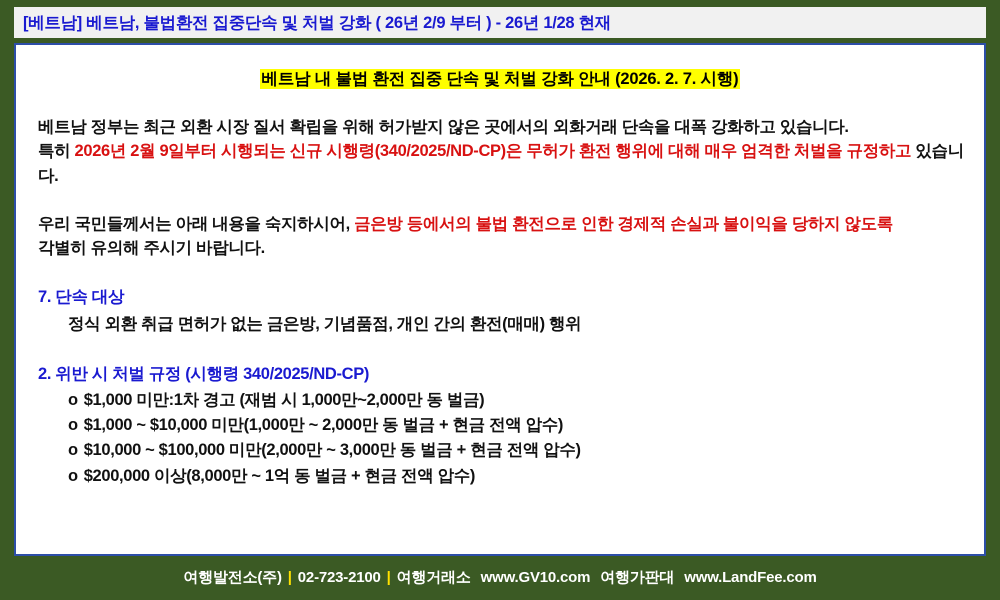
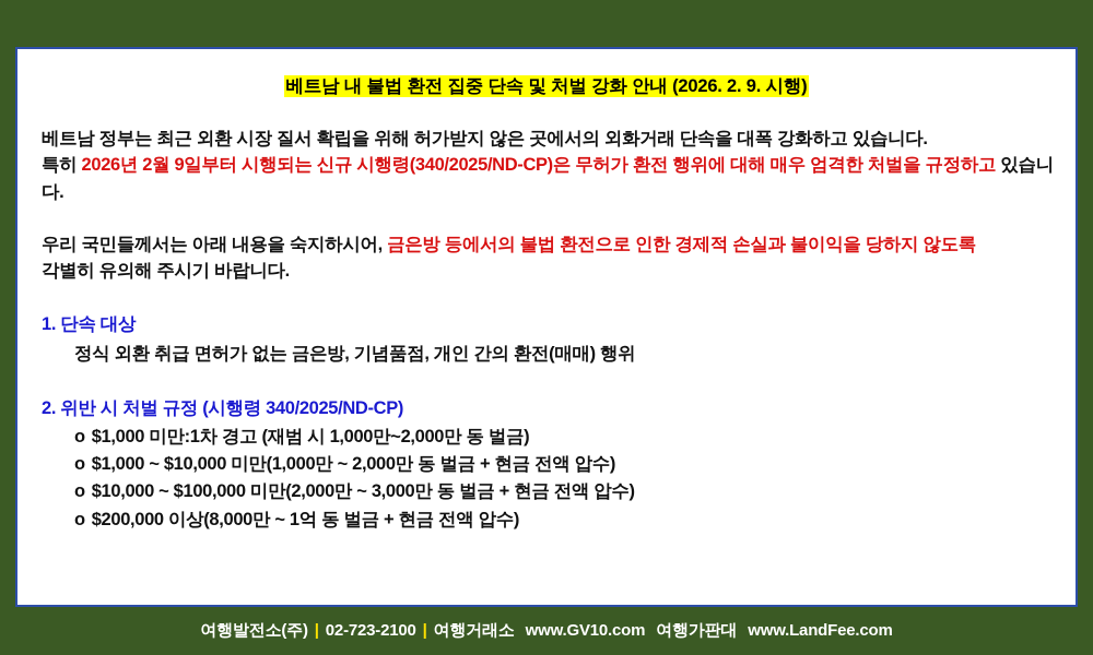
- [베트남] 베트남, 불법환전 집중단속 및 처벌 강화 ( 26년 2/9 부터 ) - 26년 1/28 현재
- 베트남 내 불법 환전 집중 단속 및 처벌 강화 안내 (2026. 2. 7. 시행)
+ 베트남 내 불법 환전 집중 단속 및 처벌 강화 안내 (2026. 2. 9. 시행)
  베트남 정부는 최근 외환 시장 질서 확립을 위해 허가받지 않은 곳에서의 외화거래 단속을 대폭 강화하고 있습니다.
  특히 2026년 2월 9일부터 시행되는 신규 시행령(340/2025/ND-CP)은 무허가 환전 행위에 대해 매우 엄격한 처벌을 규정하고 있습니다.
  우리 국민들께서는 아래 내용을 숙지하시어, 금은방 등에서의 불법 환전으로 인한 경제적 손실과 불이익을 당하지 않도록
  각별히 유의해 주시기 바랍니다.
- 7. 단속 대상
+ 1. 단속 대상
  정식 외환 취급 면허가 없는 금은방, 기념품점, 개인 간의 환전(매매) 행위
  2. 위반 시 처벌 규정 (시행령 340/2025/ND-CP)
  o $1,000 미만:1차 경고 (재범 시 1,000만~2,000만 동 벌금)
  o $1,000 ~ $10,000 미만(1,000만 ~ 2,000만 동 벌금 + 현금 전액 압수)
  o $10,000 ~ $100,000 미만(2,000만 ~ 3,000만 동 벌금 + 현금 전액 압수)
  o $200,000 이상(8,000만 ~ 1억 동 벌금 + 현금 전액 압수)
  여행발전소(주) | 02-723-2100 | 여행거래소 www.GV10.com 여행가판대 www.LandFee.com
